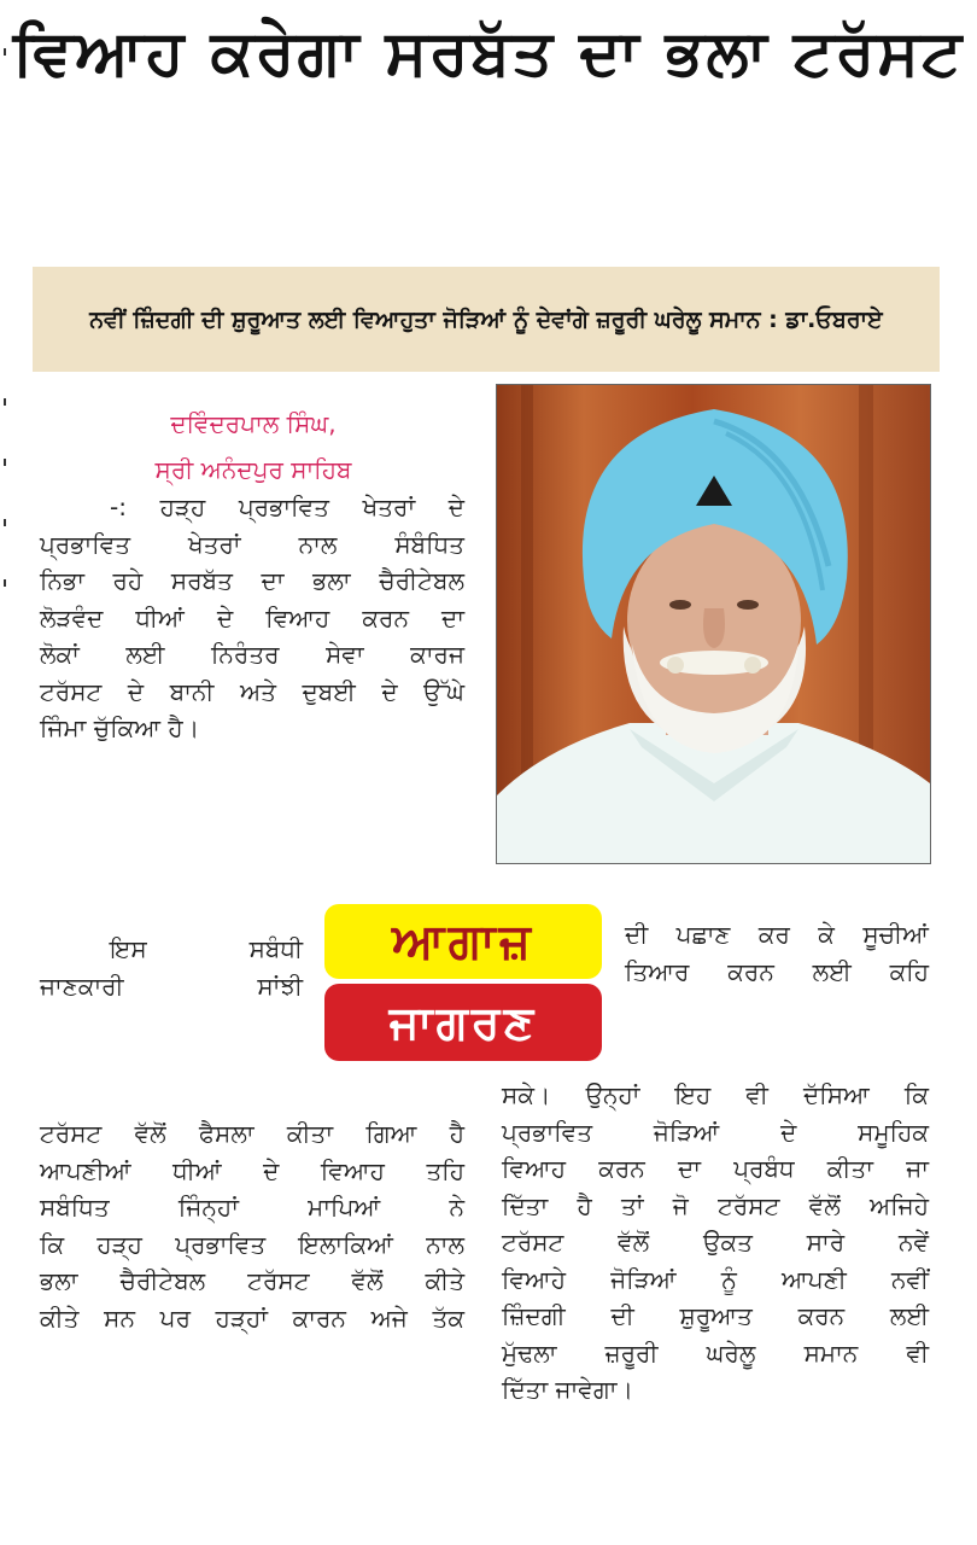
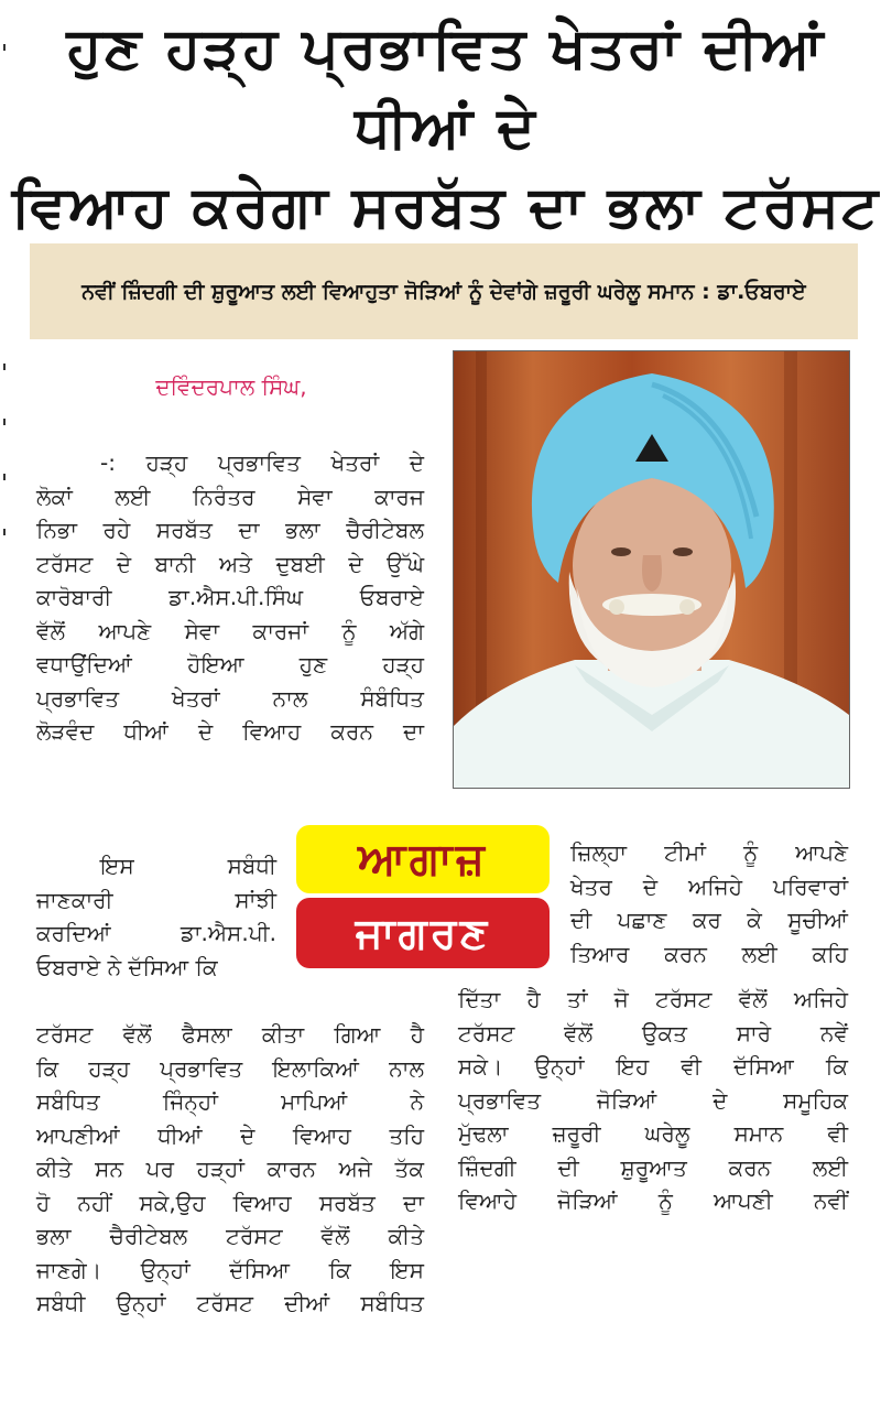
+ ਹੁਣ ਹੜ੍ਹ ਪ੍ਰਭਾਵਿਤ ਖੇਤਰਾਂ ਦੀਆਂ ਧੀਆਂ ਦੇ
  ਵਿਆਹ ਕਰੇਗਾ ਸਰਬੱਤ ਦਾ ਭਲਾ ਟਰੱਸਟ
  ਨਵੀਂ ਜ਼ਿੰਦਗੀ ਦੀ ਸ਼ੁਰੂਆਤ ਲਈ ਵਿਆਹੁਤਾ ਜੋੜਿਆਂ ਨੂੰ ਦੇਵਾਂਗੇ ਜ਼ਰੂਰੀ ਘਰੇਲੂ ਸਮਾਨ : ਡਾ.ਓਬਰਾਏ
  ਦਵਿੰਦਰਪਾਲ ਸਿੰਘ,
- ਸ੍ਰੀ ਅਨੰਦਪੁਰ ਸਾਹਿਬ
  -: ਹੜ੍ਹ ਪ੍ਰਭਾਵਿਤ ਖੇਤਰਾਂ ਦੇ
- ਪ੍ਰਭਾਵਿਤ ਖੇਤਰਾਂ ਨਾਲ ਸੰਬੰਧਿਤ
+ ਲੋਕਾਂ ਲਈ ਨਿਰੰਤਰ ਸੇਵਾ ਕਾਰਜ
  ਨਿਭਾ ਰਹੇ ਸਰਬੱਤ ਦਾ ਭਲਾ ਚੈਰੀਟੇਬਲ
- ਲੋੜਵੰਦ ਧੀਆਂ ਦੇ ਵਿਆਹ ਕਰਨ ਦਾ
+ ਟਰੱਸਟ ਦੇ ਬਾਨੀ ਅਤੇ ਦੁਬਈ ਦੇ ਉੱਘੇ
+ ਕਾਰੋਬਾਰੀ ਡਾ.ਐਸ.ਪੀ.ਸਿੰਘ ਓਬਰਾਏ
+ ਵੱਲੋਂ ਆਪਣੇ ਸੇਵਾ ਕਾਰਜਾਂ ਨੂੰ ਅੱਗੇ
+ ਵਧਾਉਂਦਿਆਂ ਹੋਇਆ ਹੁਣ ਹੜ੍ਹ
- ਲੋਕਾਂ ਲਈ ਨਿਰੰਤਰ ਸੇਵਾ ਕਾਰਜ
+ ਪ੍ਰਭਾਵਿਤ ਖੇਤਰਾਂ ਨਾਲ ਸੰਬੰਧਿਤ
- ਟਰੱਸਟ ਦੇ ਬਾਨੀ ਅਤੇ ਦੁਬਈ ਦੇ ਉੱਘੇ
+ ਲੋੜਵੰਦ ਧੀਆਂ ਦੇ ਵਿਆਹ ਕਰਨ ਦਾ
- ਜਿੰਮਾ ਚੁੱਕਿਆ ਹੈ।
  ਇਸ ਸਬੰਧੀ
  ਜਾਣਕਾਰੀ ਸਾਂਝੀ
+ ਕਰਦਿਆਂ ਡਾ.ਐਸ.ਪੀ.
+ ਓਬਰਾਏ ਨੇ ਦੱਸਿਆ ਕਿ
  ਟਰੱਸਟ ਵੱਲੋਂ ਫੈਸਲਾ ਕੀਤਾ ਗਿਆ ਹੈ
- ਆਪਣੀਆਂ ਧੀਆਂ ਦੇ ਵਿਆਹ ਤਹਿ
+ ਕਿ ਹੜ੍ਹ ਪ੍ਰਭਾਵਿਤ ਇਲਾਕਿਆਂ ਨਾਲ
  ਸਬੰਧਿਤ ਜਿੰਨ੍ਹਾਂ ਮਾਪਿਆਂ ਨੇ
- ਕਿ ਹੜ੍ਹ ਪ੍ਰਭਾਵਿਤ ਇਲਾਕਿਆਂ ਨਾਲ
+ ਆਪਣੀਆਂ ਧੀਆਂ ਦੇ ਵਿਆਹ ਤਹਿ
- ਭਲਾ ਚੈਰੀਟੇਬਲ ਟਰੱਸਟ ਵੱਲੋਂ ਕੀਤੇ
+ ਕੀਤੇ ਸਨ ਪਰ ਹੜ੍ਹਾਂ ਕਾਰਨ ਅਜੇ ਤੱਕ
+ ਹੋ ਨਹੀਂ ਸਕੇ,ਉਹ ਵਿਆਹ ਸਰਬੱਤ ਦਾ
- ਕੀਤੇ ਸਨ ਪਰ ਹੜ੍ਹਾਂ ਕਾਰਨ ਅਜੇ ਤੱਕ
+ ਭਲਾ ਚੈਰੀਟੇਬਲ ਟਰੱਸਟ ਵੱਲੋਂ ਕੀਤੇ
+ ਜਾਣਗੇ। ਉਨ੍ਹਾਂ ਦੱਸਿਆ ਕਿ ਇਸ
+ ਸਬੰਧੀ ਉਨ੍ਹਾਂ ਟਰੱਸਟ ਦੀਆਂ ਸਬੰਧਿਤ
  ਆਗਾਜ਼
  ਜਾਗਰਣ
+ ਜ਼ਿਲ੍ਹਾ ਟੀਮਾਂ ਨੂੰ ਆਪਣੇ
+ ਖੇਤਰ ਦੇ ਅਜਿਹੇ ਪਰਿਵਾਰਾਂ
  ਦੀ ਪਛਾਣ ਕਰ ਕੇ ਸੂਚੀਆਂ
  ਤਿਆਰ ਕਰਨ ਲਈ ਕਹਿ
- ਸਕੇ। ਉਨ੍ਹਾਂ ਇਹ ਵੀ ਦੱਸਿਆ ਕਿ
+ ਦਿੱਤਾ ਹੈ ਤਾਂ ਜੋ ਟਰੱਸਟ ਵੱਲੋਂ ਅਜਿਹੇ
- ਪ੍ਰਭਾਵਿਤ ਜੋੜਿਆਂ ਦੇ ਸਮੂਹਿਕ
+ ਟਰੱਸਟ ਵੱਲੋਂ ਉਕਤ ਸਾਰੇ ਨਵੇਂ
- ਵਿਆਹ ਕਰਨ ਦਾ ਪ੍ਰਬੰਧ ਕੀਤਾ ਜਾ
- ਦਿੱਤਾ ਹੈ ਤਾਂ ਜੋ ਟਰੱਸਟ ਵੱਲੋਂ ਅਜਿਹੇ
+ ਸਕੇ। ਉਨ੍ਹਾਂ ਇਹ ਵੀ ਦੱਸਿਆ ਕਿ
- ਟਰੱਸਟ ਵੱਲੋਂ ਉਕਤ ਸਾਰੇ ਨਵੇਂ
+ ਪ੍ਰਭਾਵਿਤ ਜੋੜਿਆਂ ਦੇ ਸਮੂਹਿਕ
- ਵਿਆਹੇ ਜੋੜਿਆਂ ਨੂੰ ਆਪਣੀ ਨਵੀਂ
+ ਮੁੱਢਲਾ ਜ਼ਰੂਰੀ ਘਰੇਲੂ ਸਮਾਨ ਵੀ
  ਜ਼ਿੰਦਗੀ ਦੀ ਸ਼ੁਰੂਆਤ ਕਰਨ ਲਈ
- ਮੁੱਢਲਾ ਜ਼ਰੂਰੀ ਘਰੇਲੂ ਸਮਾਨ ਵੀ
+ ਵਿਆਹੇ ਜੋੜਿਆਂ ਨੂੰ ਆਪਣੀ ਨਵੀਂ
- ਦਿੱਤਾ ਜਾਵੇਗਾ।
